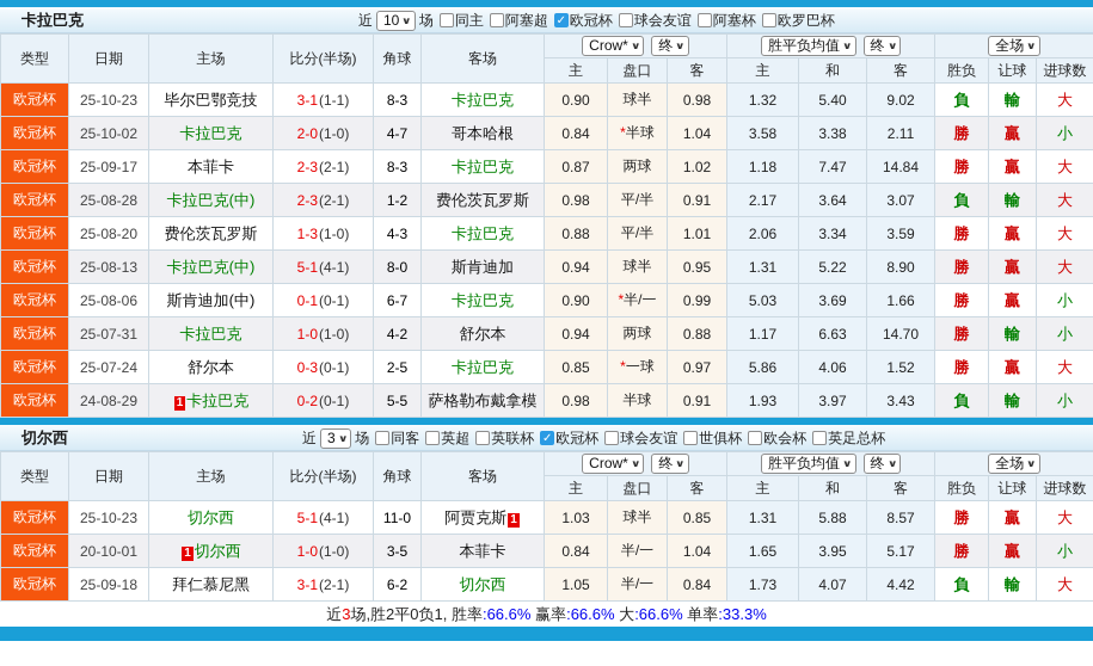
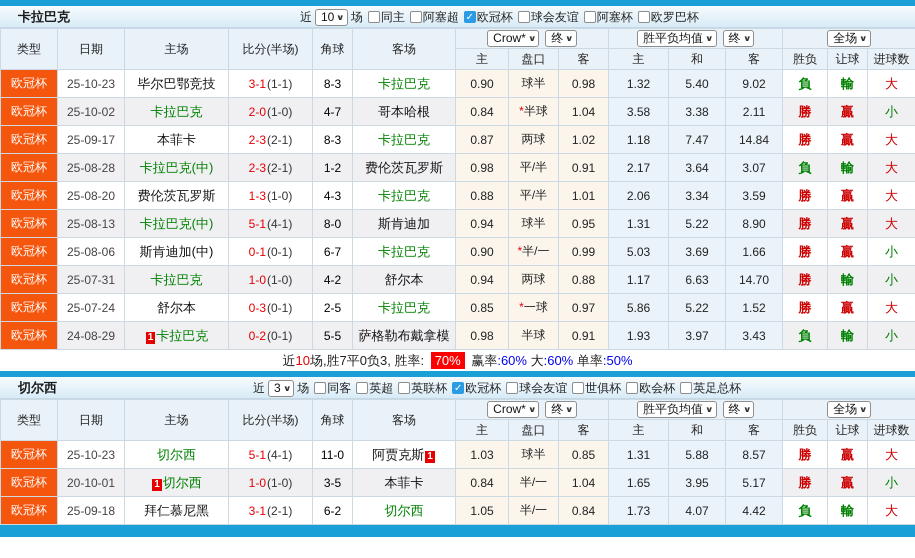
  卡拉巴克
  近
  10
  ∨
  场
  同主
  阿塞超
  ✓
  欧冠杯
  球会友谊
  阿塞杯
  欧罗巴杯
  类型	日期	主场	比分(半场)	角球	客场	Crow* ∨ 终 ∨	胜平负均值 ∨ 终 ∨	全场 ∨
  主	盘口	客	主	和	客	胜负	让球	进球数
  欧冠杯	25-10-23	毕尔巴鄂竞技	3-1(1-1)	8-3	卡拉巴克	0.90	球半	0.98	1.32	5.40	9.02	負	輸	大
  欧冠杯	25-10-02	卡拉巴克	2-0(1-0)	4-7	哥本哈根	0.84	*半球	1.04	3.58	3.38	2.11	勝	贏	小
  欧冠杯	25-09-17	本菲卡	2-3(2-1)	8-3	卡拉巴克	0.87	两球	1.02	1.18	7.47	14.84	勝	贏	大
  欧冠杯	25-08-28	卡拉巴克(中)	2-3(2-1)	1-2	费伦茨瓦罗斯	0.98	平/半	0.91	2.17	3.64	3.07	負	輸	大
  欧冠杯	25-08-20	费伦茨瓦罗斯	1-3(1-0)	4-3	卡拉巴克	0.88	平/半	1.01	2.06	3.34	3.59	勝	贏	大
  欧冠杯	25-08-13	卡拉巴克(中)	5-1(4-1)	8-0	斯肯迪加	0.94	球半	0.95	1.31	5.22	8.90	勝	贏	大
  欧冠杯	25-08-06	斯肯迪加(中)	0-1(0-1)	6-7	卡拉巴克	0.90	*半/一	0.99	5.03	3.69	1.66	勝	贏	小
  欧冠杯	25-07-31	卡拉巴克	1-0(1-0)	4-2	舒尔本	0.94	两球	0.88	1.17	6.63	14.70	勝	輸	小
- 欧冠杯	25-07-24	舒尔本	0-3(0-1)	2-5	卡拉巴克	0.85	*一球	0.97	5.86	4.06	1.52	勝	贏	大
+ 欧冠杯	25-07-24	舒尔本	0-3(0-1)	2-5	卡拉巴克	0.85	*一球	0.97	5.86	5.22	1.52	勝	贏	大
  欧冠杯	24-08-29	1 卡拉巴克	0-2(0-1)	5-5	萨格勒布戴拿模	0.98	半球	0.91	1.93	3.97	3.43	負	輸	小
+ 近10场,胜7平0负3, 胜率: 70% 赢率:60% 大:60% 单率:50%
  切尔西
  近
  3
  ∨
  场
  同客
  英超
  英联杯
  ✓
  欧冠杯
  球会友谊
  世俱杯
  欧会杯
  英足总杯
  类型	日期	主场	比分(半场)	角球	客场	Crow* ∨ 终 ∨	胜平负均值 ∨ 终 ∨	全场 ∨
  主	盘口	客	主	和	客	胜负	让球	进球数
  欧冠杯	25-10-23	切尔西	5-1(4-1)	11-0	阿贾克斯 1	1.03	球半	0.85	1.31	5.88	8.57	勝	贏	大
  欧冠杯	20-10-01	1 切尔西	1-0(1-0)	3-5	本菲卡	0.84	半/一	1.04	1.65	3.95	5.17	勝	贏	小
  欧冠杯	25-09-18	拜仁慕尼黑	3-1(2-1)	6-2	切尔西	1.05	半/一	0.84	1.73	4.07	4.42	負	輸	大
- 近3场,胜2平0负1, 胜率:66.6% 赢率:66.6% 大:66.6% 单率:33.3%
